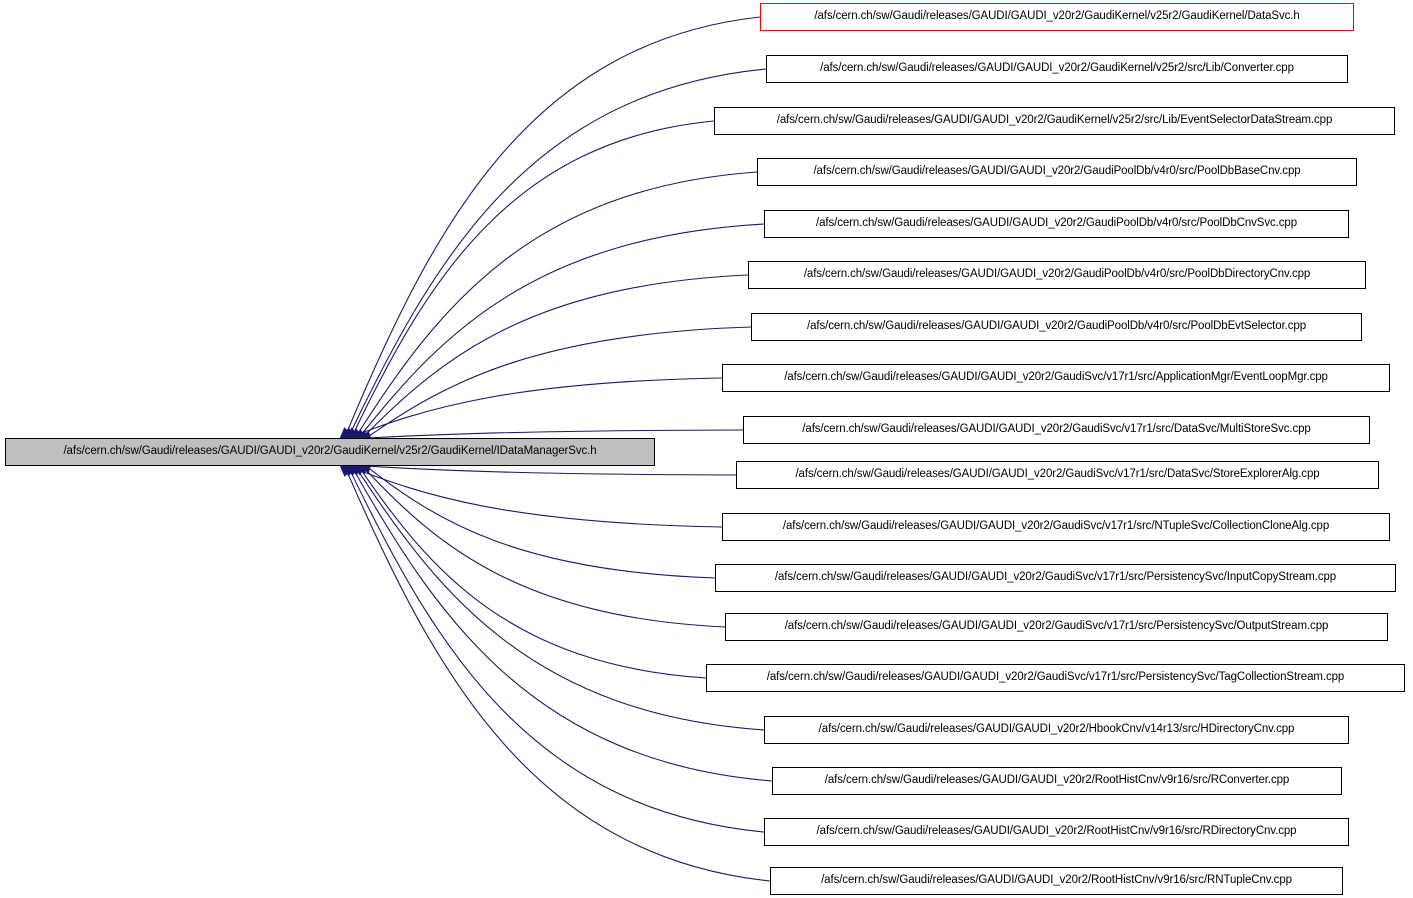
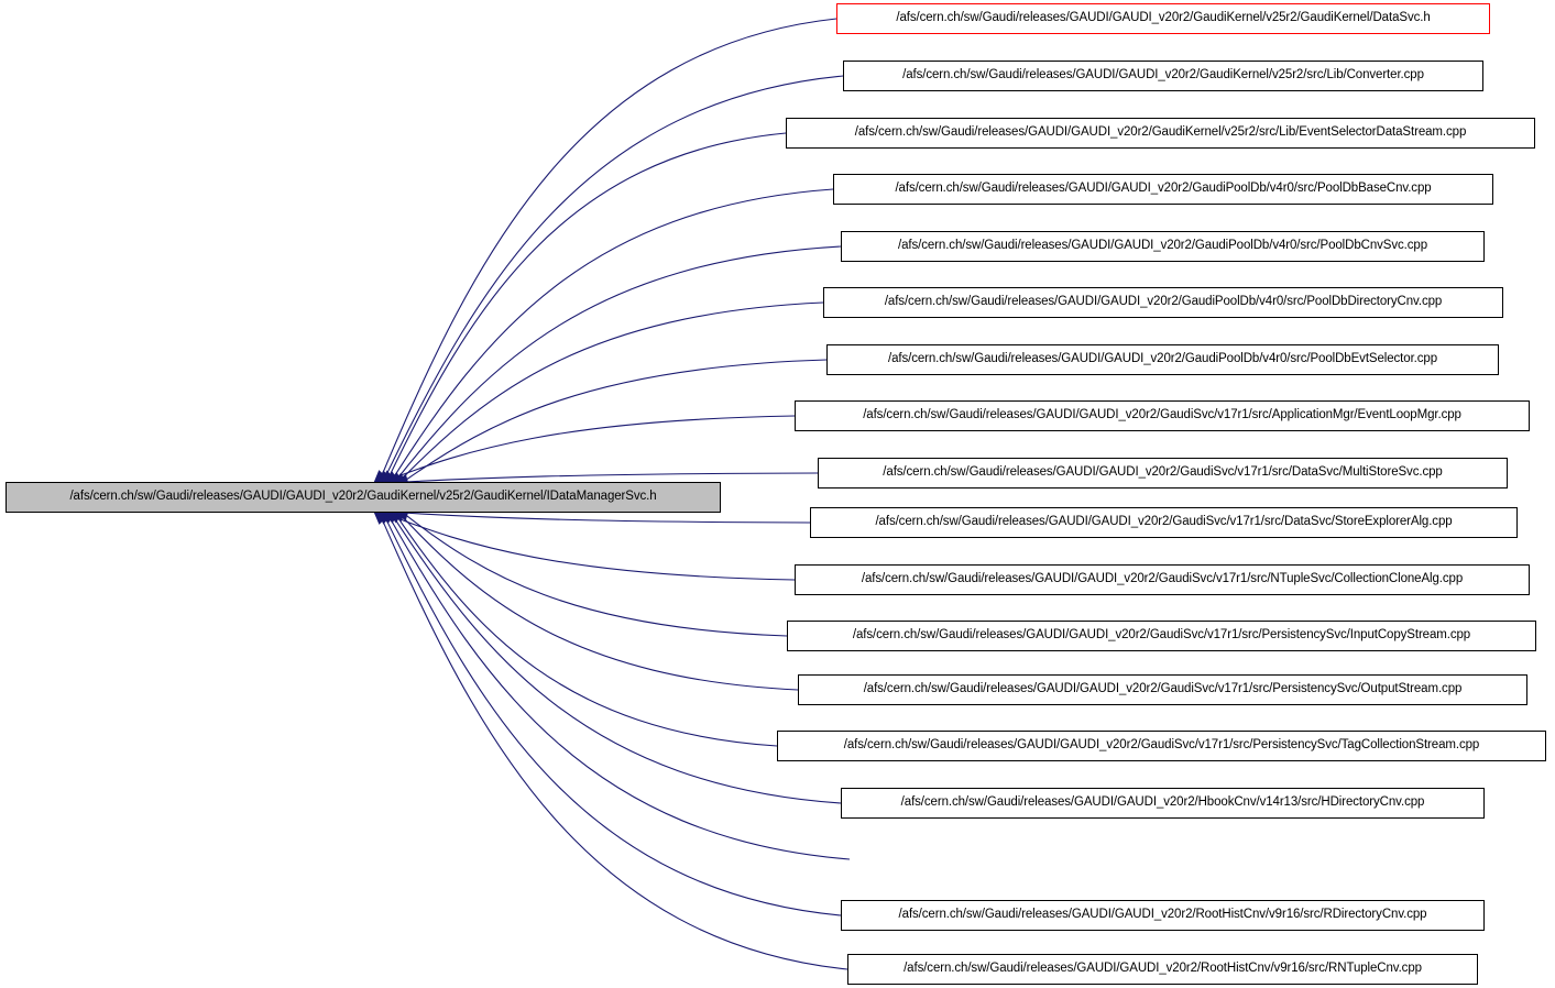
  /afs/cern.ch/sw/Gaudi/releases/GAUDI/GAUDI_v20r2/GaudiKernel/v25r2/GaudiKernel/IDataManagerSvc.h
  /afs/cern.ch/sw/Gaudi/releases/GAUDI/GAUDI_v20r2/GaudiKernel/v25r2/GaudiKernel/DataSvc.h
  /afs/cern.ch/sw/Gaudi/releases/GAUDI/GAUDI_v20r2/GaudiKernel/v25r2/src/Lib/Converter.cpp
  /afs/cern.ch/sw/Gaudi/releases/GAUDI/GAUDI_v20r2/GaudiKernel/v25r2/src/Lib/EventSelectorDataStream.cpp
  /afs/cern.ch/sw/Gaudi/releases/GAUDI/GAUDI_v20r2/GaudiPoolDb/v4r0/src/PoolDbBaseCnv.cpp
  /afs/cern.ch/sw/Gaudi/releases/GAUDI/GAUDI_v20r2/GaudiPoolDb/v4r0/src/PoolDbCnvSvc.cpp
  /afs/cern.ch/sw/Gaudi/releases/GAUDI/GAUDI_v20r2/GaudiPoolDb/v4r0/src/PoolDbDirectoryCnv.cpp
  /afs/cern.ch/sw/Gaudi/releases/GAUDI/GAUDI_v20r2/GaudiPoolDb/v4r0/src/PoolDbEvtSelector.cpp
  /afs/cern.ch/sw/Gaudi/releases/GAUDI/GAUDI_v20r2/GaudiSvc/v17r1/src/ApplicationMgr/EventLoopMgr.cpp
  /afs/cern.ch/sw/Gaudi/releases/GAUDI/GAUDI_v20r2/GaudiSvc/v17r1/src/DataSvc/MultiStoreSvc.cpp
  /afs/cern.ch/sw/Gaudi/releases/GAUDI/GAUDI_v20r2/GaudiSvc/v17r1/src/DataSvc/StoreExplorerAlg.cpp
  /afs/cern.ch/sw/Gaudi/releases/GAUDI/GAUDI_v20r2/GaudiSvc/v17r1/src/NTupleSvc/CollectionCloneAlg.cpp
  /afs/cern.ch/sw/Gaudi/releases/GAUDI/GAUDI_v20r2/GaudiSvc/v17r1/src/PersistencySvc/InputCopyStream.cpp
  /afs/cern.ch/sw/Gaudi/releases/GAUDI/GAUDI_v20r2/GaudiSvc/v17r1/src/PersistencySvc/OutputStream.cpp
  /afs/cern.ch/sw/Gaudi/releases/GAUDI/GAUDI_v20r2/GaudiSvc/v17r1/src/PersistencySvc/TagCollectionStream.cpp
  /afs/cern.ch/sw/Gaudi/releases/GAUDI/GAUDI_v20r2/HbookCnv/v14r13/src/HDirectoryCnv.cpp
- /afs/cern.ch/sw/Gaudi/releases/GAUDI/GAUDI_v20r2/RootHistCnv/v9r16/src/RConverter.cpp
  /afs/cern.ch/sw/Gaudi/releases/GAUDI/GAUDI_v20r2/RootHistCnv/v9r16/src/RDirectoryCnv.cpp
  /afs/cern.ch/sw/Gaudi/releases/GAUDI/GAUDI_v20r2/RootHistCnv/v9r16/src/RNTupleCnv.cpp
